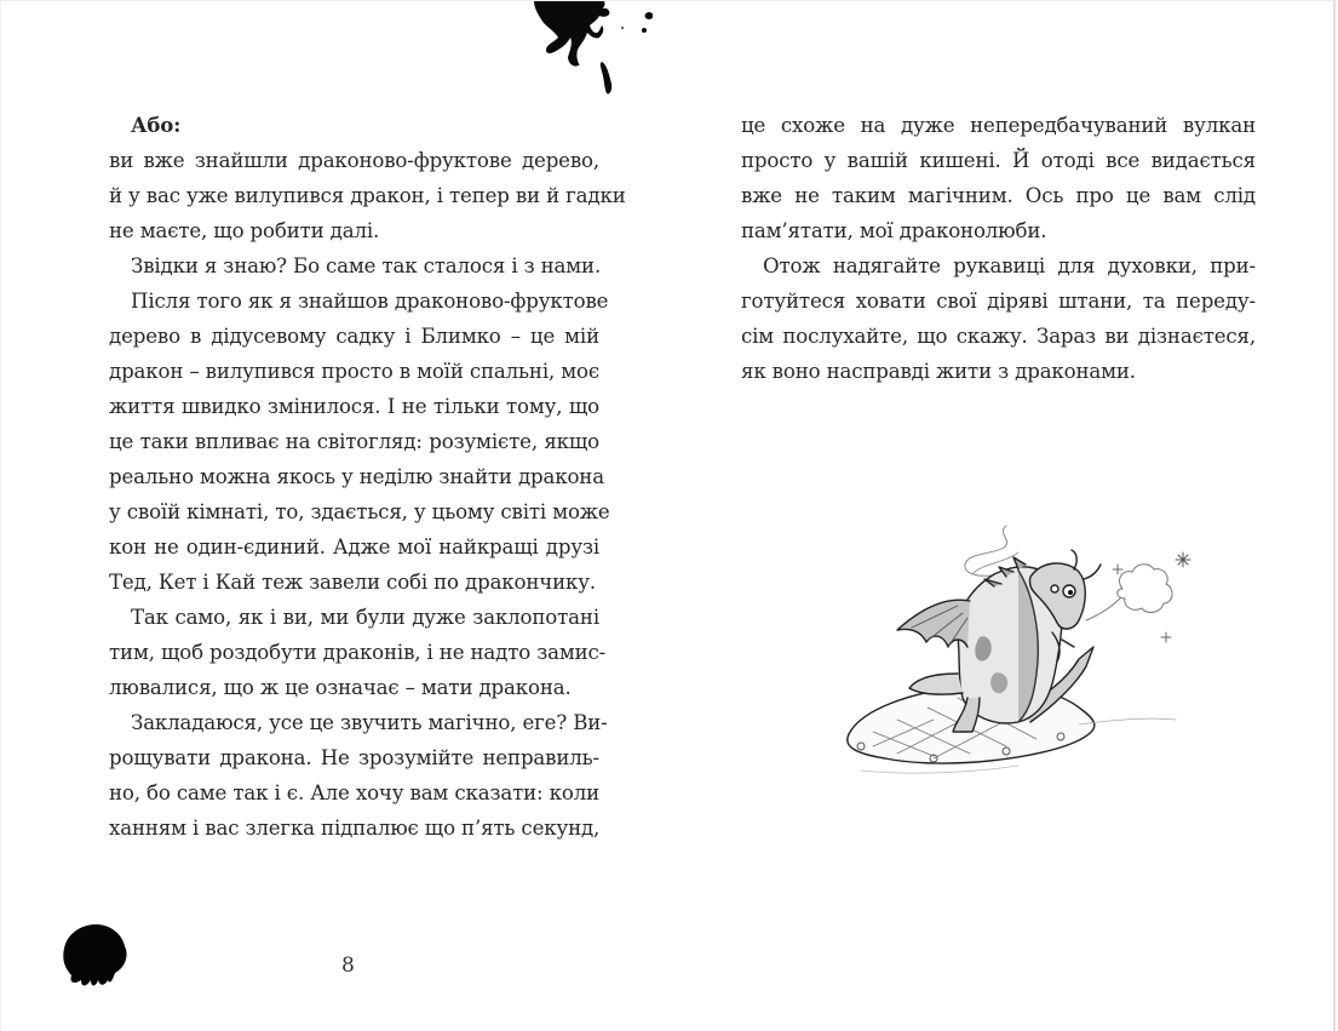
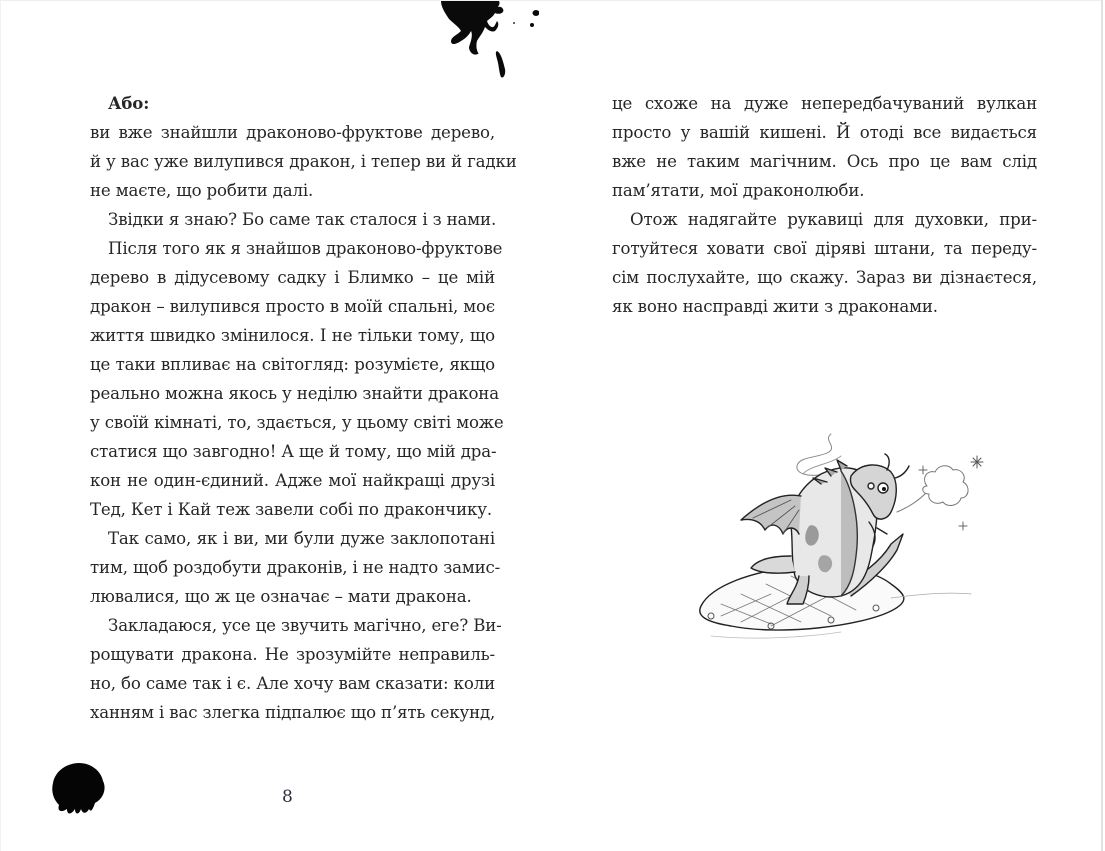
  Або:
  ви вже знайшли драконово-фруктове дерево,
  й у вас уже вилупився дракон, і тепер ви й гадки
  не маєте, що робити далі.
  Звідки я знаю? Бо саме так сталося і з нами.
  Після того як я знайшов драконово-фруктове
  дерево в дідусевому садку і Блимко – це мій
  дракон – вилупився просто в моїй спальні, моє
  життя швидко змінилося. І не тільки тому, що
  це таки впливає на світогляд: розумієте, якщо
  реально можна якось у неділю знайти дракона
  у своїй кімнаті, то, здається, у цьому світі може
+ статися що завгодно! А ще й тому, що мій дра-
  кон не один-єдиний. Адже мої найкращі друзі
  Тед, Кет і Кай теж завели собі по дракончику.
  Так само, як і ви, ми були дуже заклопотані
  тим, щоб роздобути драконів, і не надто замис-
  лювалися, що ж це означає – мати дракона.
  Закладаюся, усе це звучить магічно, еге? Ви-
  рощувати дракона. Не зрозумійте неправиль-
  но, бо саме так і є. Але хочу вам сказати: коли
  ханням і вас злегка підпалює що п’ять секунд,
  це схоже на дуже непередбачуваний вулкан
  просто у вашій кишені. Й отоді все видається
  вже не таким магічним. Ось про це вам слід
  пам’ятати, мої драконолюби.
  Отож надягайте рукавиці для духовки, при-
  готуйтеся ховати свої діряві штани, та переду-
  сім послухайте, що скажу. Зараз ви дізнаєтеся,
  як воно насправді жити з драконами.
  8
